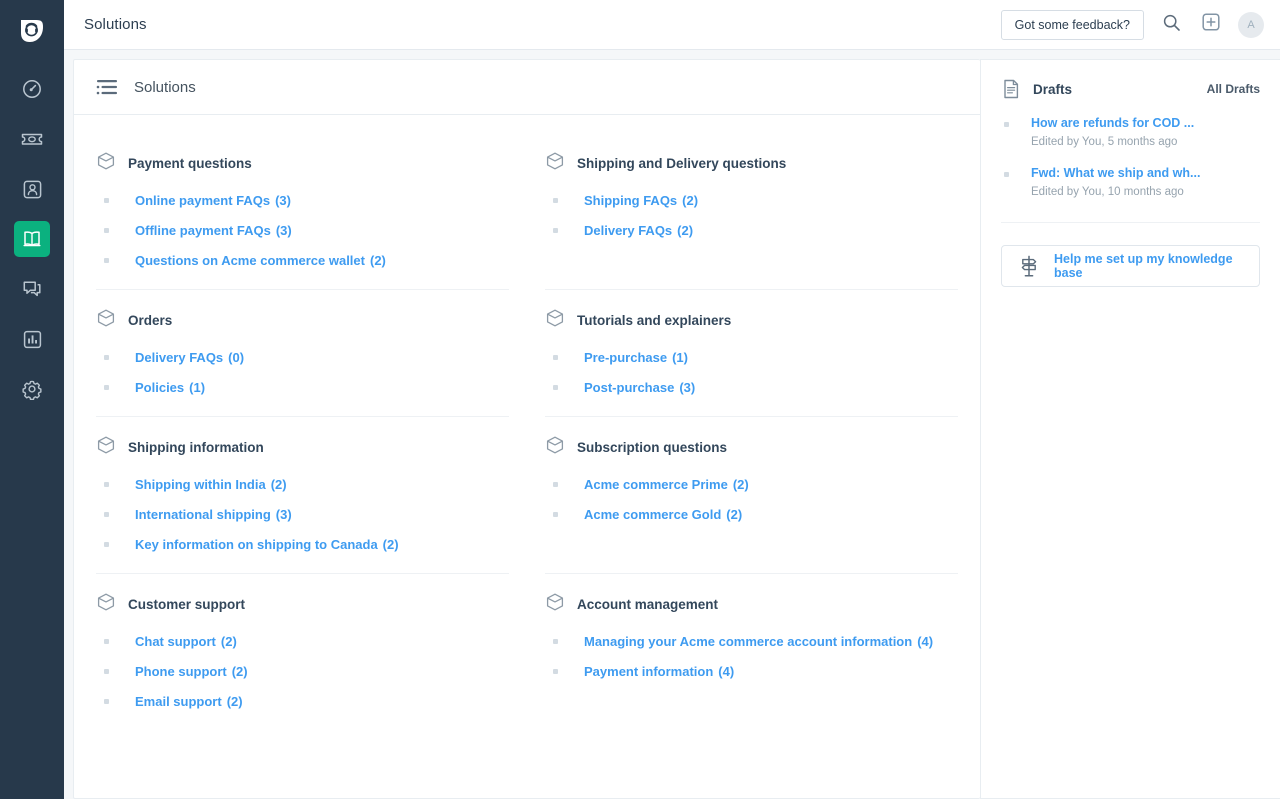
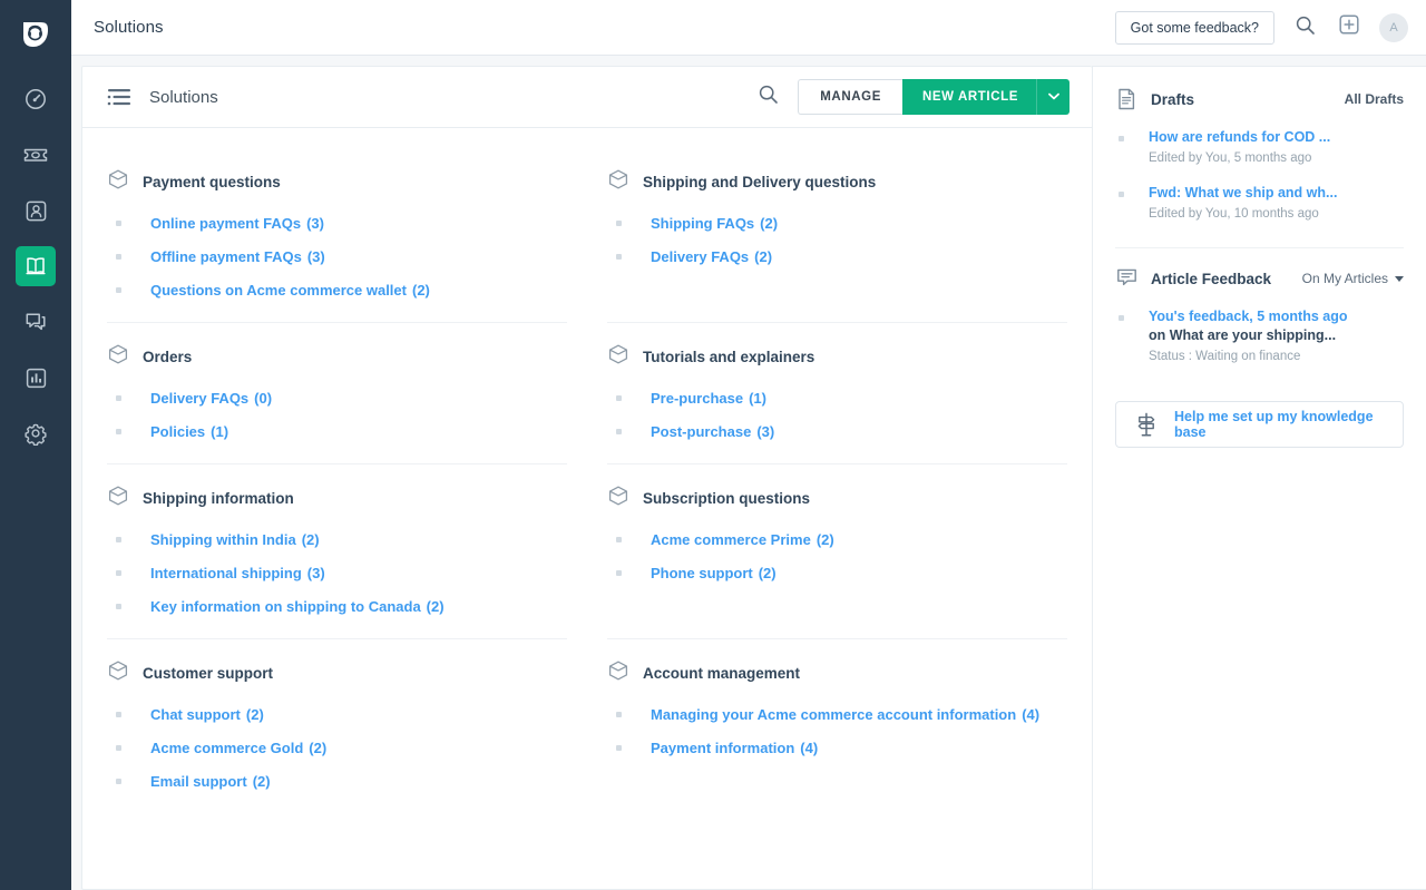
  Solutions
  Got some feedback?
  A
  Solutions
+ MANAGE
+ NEW ARTICLE
  Payment questions
  Online payment FAQs
  (3)
  Offline payment FAQs
  (3)
  Questions on Acme commerce wallet
  (2)
  Shipping and Delivery questions
  Shipping FAQs
  (2)
  Delivery FAQs
  (2)
  Orders
  Delivery FAQs
  (0)
  Policies
  (1)
  Tutorials and explainers
  Pre-purchase
  (1)
  Post-purchase
  (3)
  Shipping information
  Shipping within India
  (2)
  International shipping
  (3)
  Key information on shipping to Canada
  (2)
  Subscription questions
  Acme commerce Prime
  (2)
- Acme commerce Gold
+ Phone support
  (2)
  Customer support
  Chat support
  (2)
- Phone support
+ Acme commerce Gold
  (2)
  Email support
  (2)
  Account management
  Managing your Acme commerce account information
  (4)
  Payment information
  (4)
  Drafts
  All Drafts
  How are refunds for COD ...
  Edited by You, 5 months ago
  Fwd: What we ship and wh...
  Edited by You, 10 months ago
+ Article Feedback
+ On My Articles
+ You's feedback, 5 months ago
+ on What are your shipping...
+ Status : Waiting on finance
  Help me set up my knowledge base
